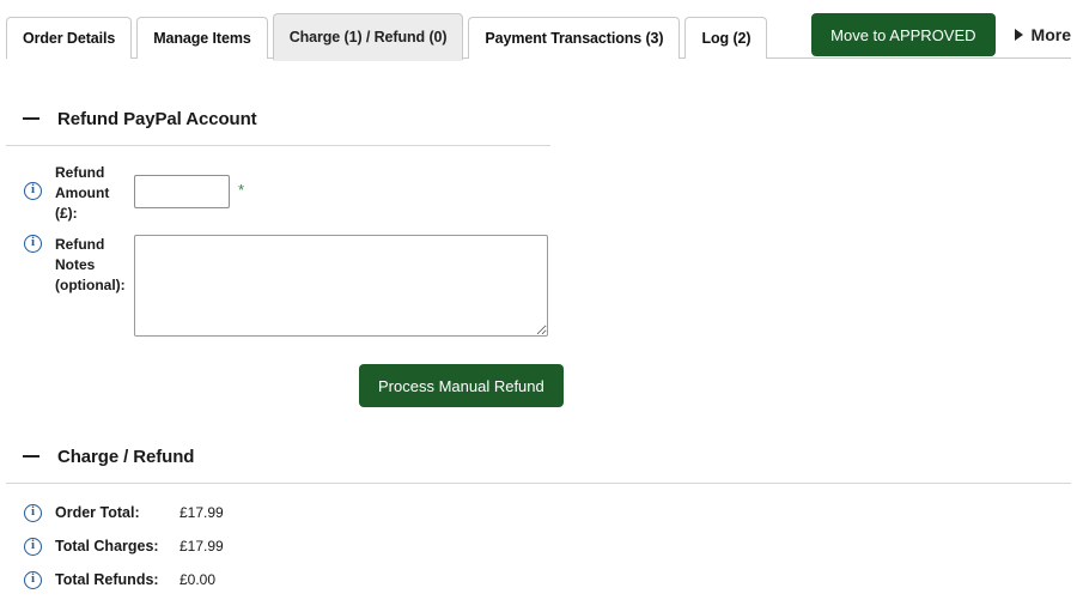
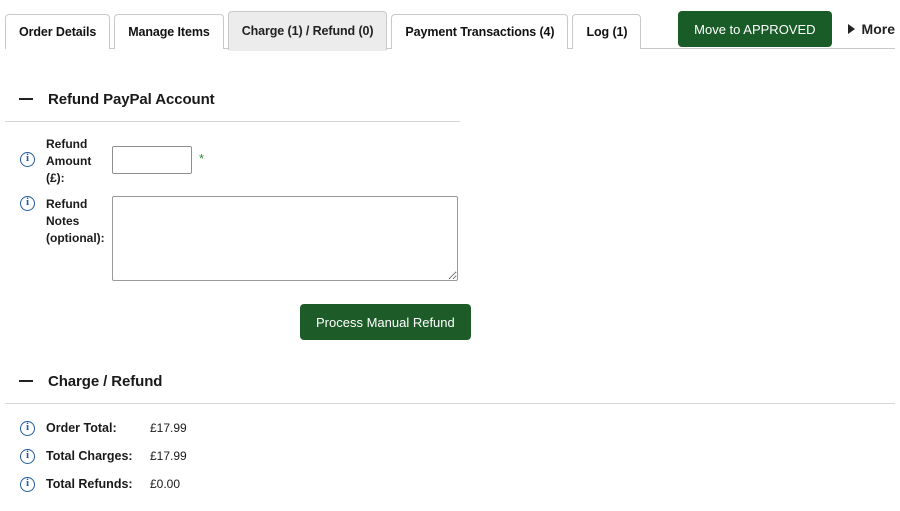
  Order Details
  Manage Items
  Charge (1) / Refund (0)
- Payment Transactions (3)
+ Payment Transactions (4)
- Log (2)
+ Log (1)
  Move to APPROVED
  More
  Refund PayPal Account
  Refund
  Amount
  (£):
  *
  Refund
  Notes
  (optional):
  Process Manual Refund
  Charge / Refund
  Order Total:
  £17.99
  Total Charges:
  £17.99
  Total Refunds:
  £0.00
